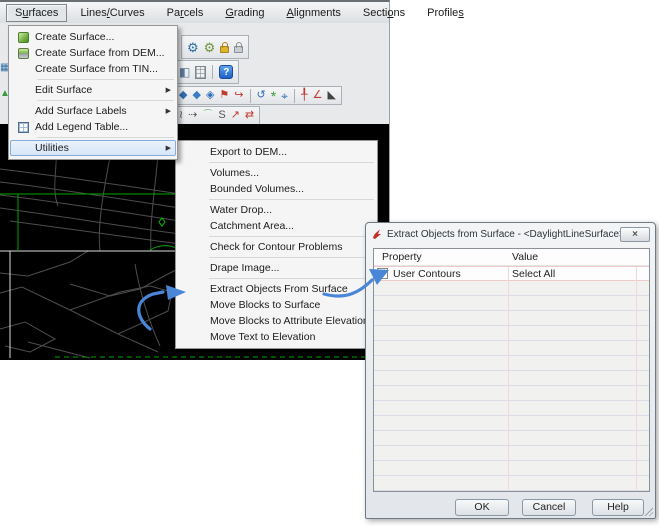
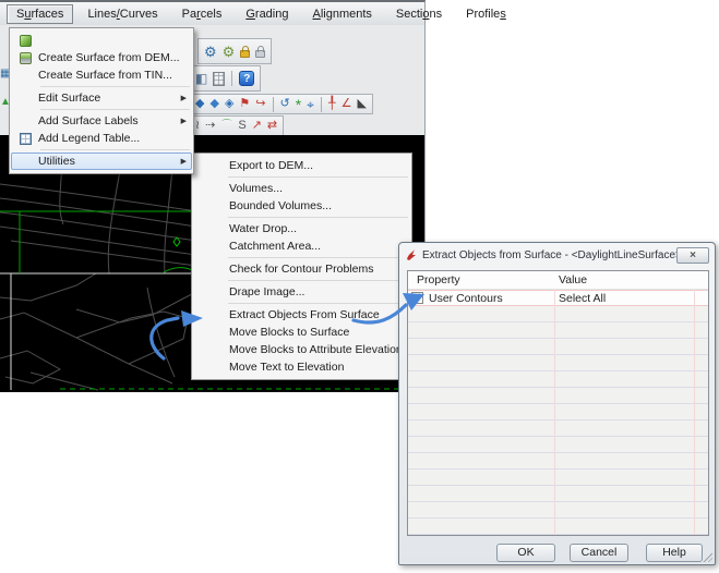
  Surfaces
  Lines/Curves
  Parcels
  Grading
  Alignments
  Sections
  Profiles
  ⚙
  ⚙
  ◧
  ?
  ◆
  ◆
  ◈
  ⚑
  ↪
  ↺
  *
  ⌖
  ╀
  ∠
  ◣
  ≀
  ⇢
  ⌒
  S
  ↗
  ⇄
  ▦
  ▲
- Create Surface...
  Create Surface from DEM...
  Create Surface from TIN...
  Edit Surface
  Add Surface Labels
  Add Legend Table...
  Utilities
  Export to DEM...
  Volumes...
  Bounded Volumes...
  Water Drop...
  Catchment Area...
  Check for Contour Problems
  Drape Image...
  Extract Objects From Surface
  Move Blocks to Surface
  Move Blocks to Attribute Elevatio
  Move Text to Elevation
  Extract Objects from Surface - <DaylightLineSurface
  ×
  Property
  Value
  User Contours
  Select All
  OK
  Cancel
  Help
